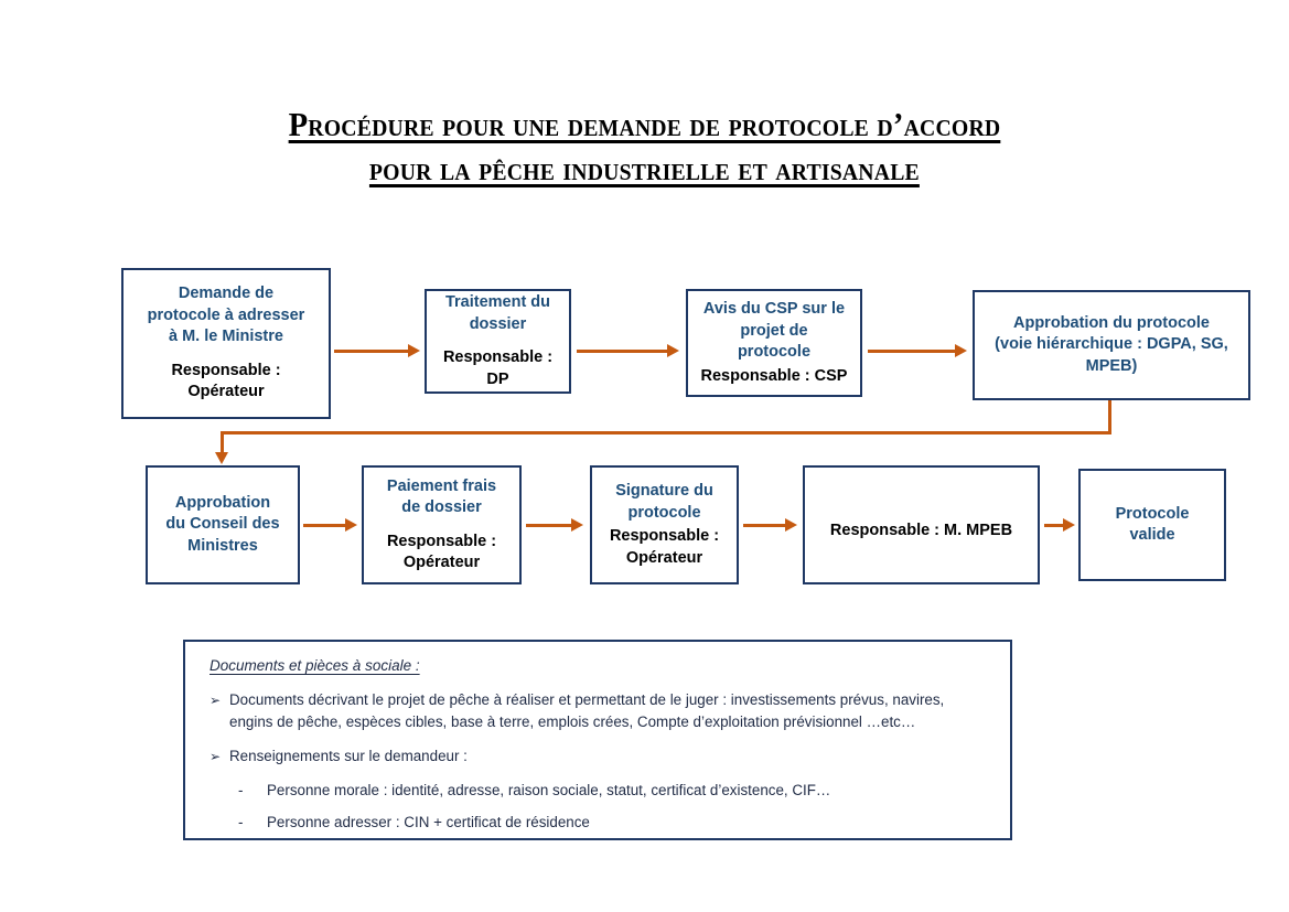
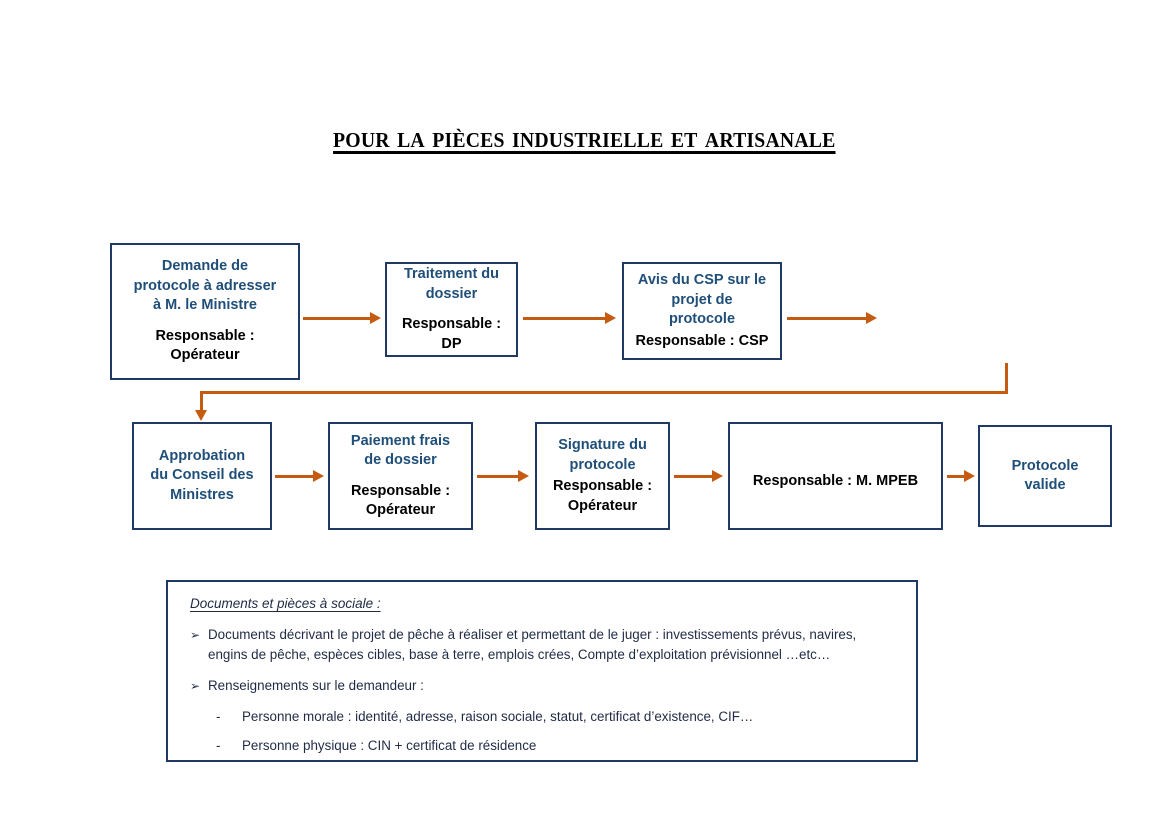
- Procédure pour une demande de protocole d’accord
- pour la pêche industrielle et artisanale
+ pour la pièces industrielle et artisanale
  Demande de
  protocole à adresser
  à M. le Ministre
  Responsable :
  Opérateur
  Traitement du
  dossier
  Responsable :
  DP
  Avis du CSP sur le
  projet de
  protocole
  Responsable : CSP
- Approbation du protocole
- (voie hiérarchique : DGPA, SG,
- MPEB)
  Approbation
  du Conseil des
  Ministres
  Paiement frais
  de dossier
  Responsable :
  Opérateur
  Signature du
  protocole
  Responsable :
  Opérateur
  Responsable : M. MPEB
  Protocole
  valide
  Documents et pièces à sociale :
  ➢
  Documents décrivant le projet de pêche à réaliser et permettant de le juger : investissements prévus, navires, engins de pêche, espèces cibles, base à terre, emplois crées, Compte d’exploitation prévisionnel …etc…
  ➢
  Renseignements sur le demandeur :
  -
  Personne morale : identité, adresse, raison sociale, statut, certificat d’existence, CIF…
  -
- Personne adresser : CIN + certificat de résidence
+ Personne physique : CIN + certificat de résidence
